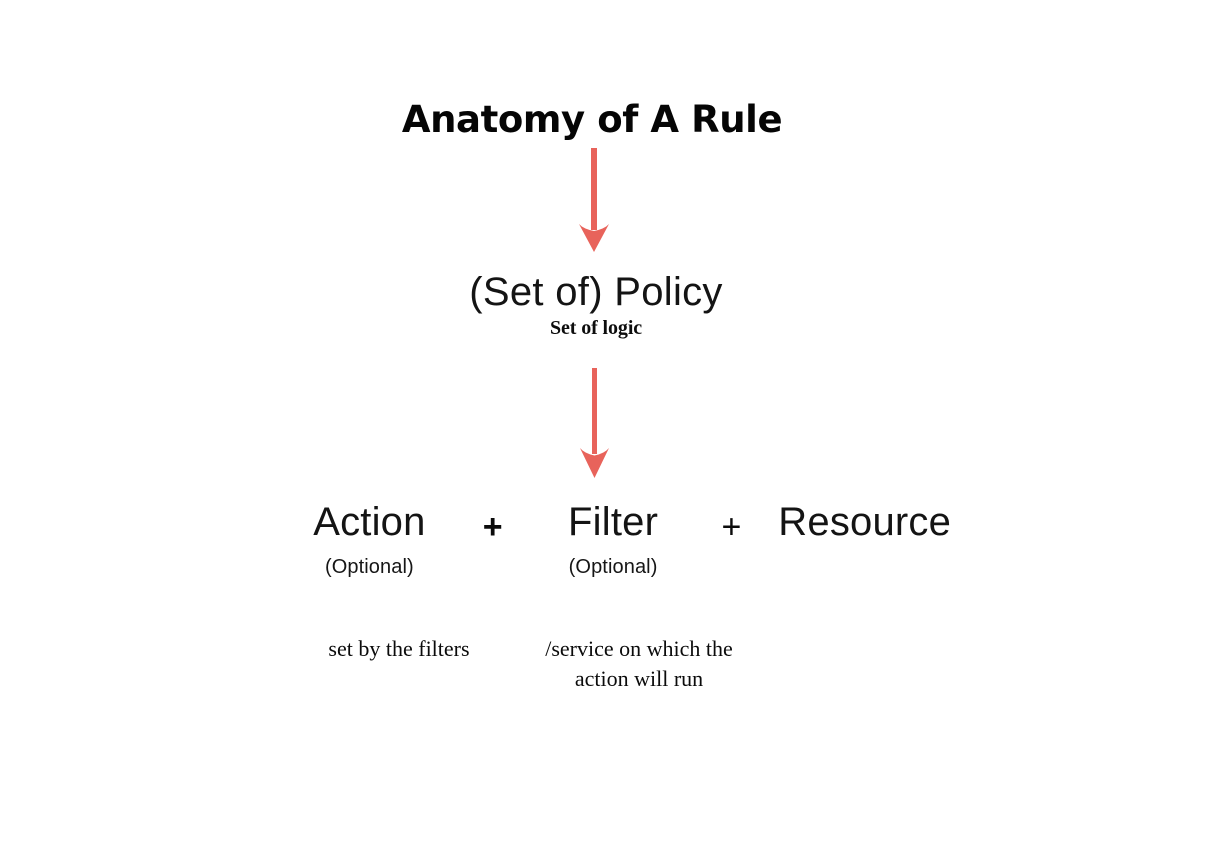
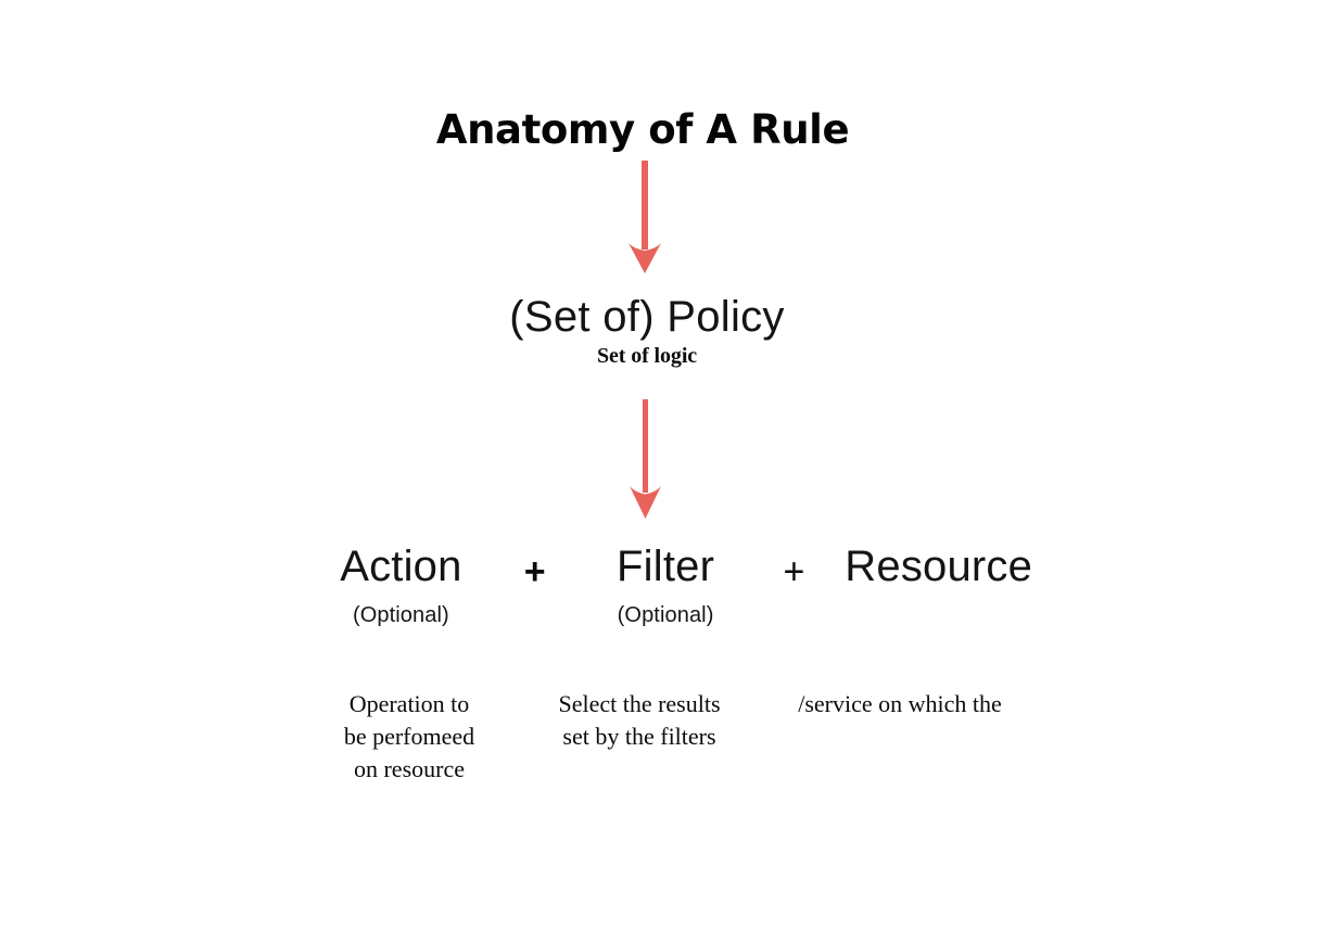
  Anatomy of A Rule
  (Set of) Policy
  Set of logic
  Action
  (Optional)
  +
  Filter
  (Optional)
  +
  Resource
+ Operation to
+ be perfomeed
+ on resource
+ Select the results
  set by the filters
  /service on which the
- action will run
